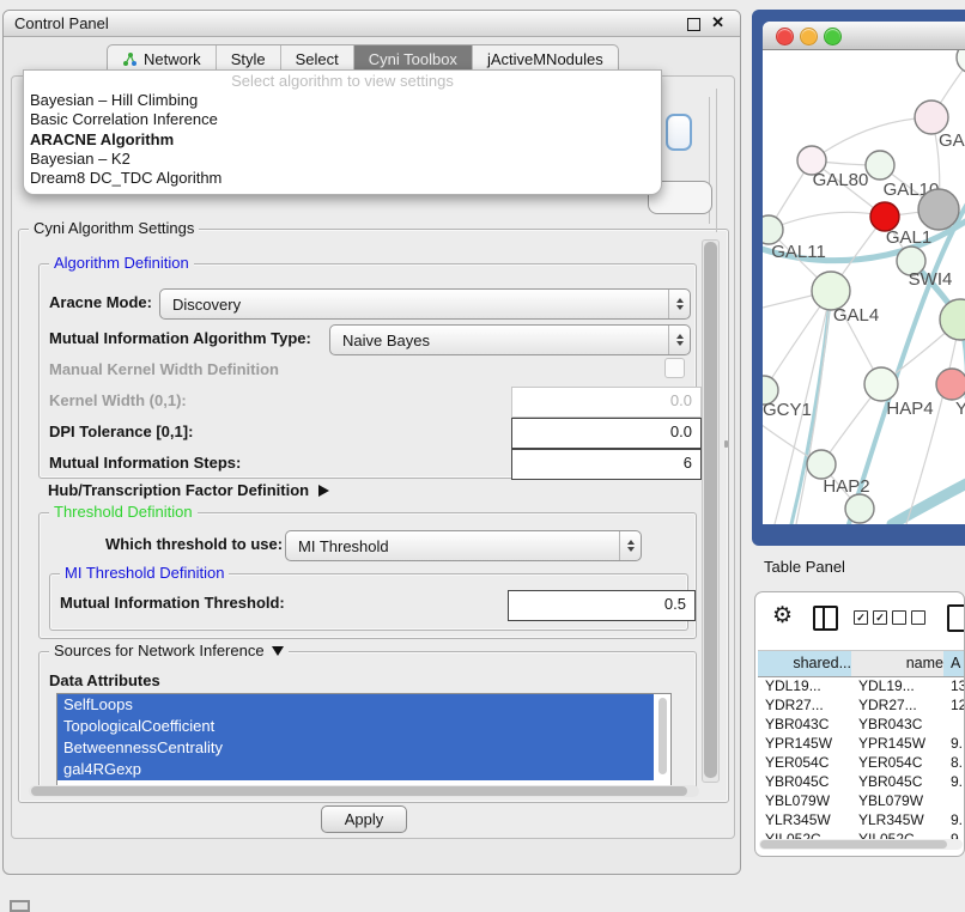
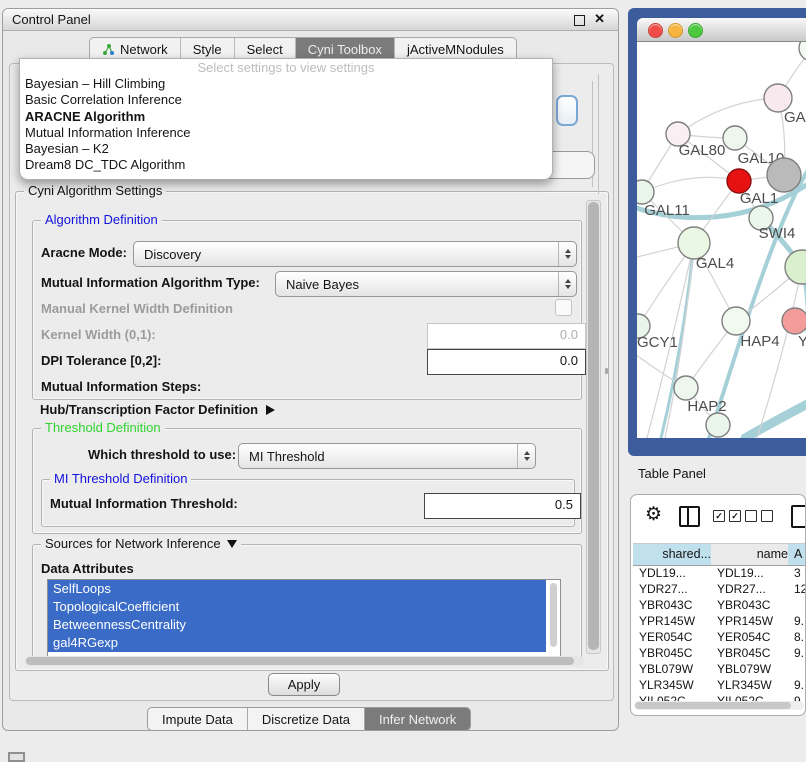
  Control Panel
  ✕
  Network
  Style
  Select
  Cyni Toolbox
  jActiveMNodules
  Cyni Algorithm Settings
  Algorithm Definition
  Aracne Mode:
  Discovery
  Mutual Information Algorithm Type:
  Naive Bayes
  Manual Kernel Width Definition
  Kernel Width (0,1):
  0.0
- DPI Tolerance [0,1]:
+ DPI Tolerance [0,2]:
  0.0
  Mutual Information Steps:
- 6
  Hub/Transcription Factor Definition
  Threshold Definition
  Which threshold to use:
  MI Threshold
  MI Threshold Definition
  Mutual Information Threshold:
  0.5
  Sources for Network Inference
  Data Attributes
  SelfLoops
  TopologicalCoefficient
  BetweennessCentrality
  gal4RGexp
  Apply
- Select algorithm to view settings
+ Select settings to view settings
  Bayesian – Hill Climbing
  Basic Correlation Inference
  ARACNE Algorithm
+ Mutual Information Inference
  Bayesian – K2
  Dream8 DC_TDC Algorithm
+ Impute Data
+ Discretize Data
+ Infer Network
  GAL80
  GAL1
  GAL1
  GAL11
  SWI4
  GAL4
  HAP4
  Y
  GCY1
  HAP2
  Table Panel
  ⚙
  ✓
  ✓
  shared...
  name
  A
  YDL19...
  YDL19...
- 13
+ 3
  YDR27...
  YDR27...
  12
  YBR043C
  YBR043C
  YPR145W
  YPR145W
  9.
  YER054C
  YER054C
  8.
  YBR045C
  YBR045C
  9.
  YBL079W
  YBL079W
  YLR345W
  YLR345W
  9.
